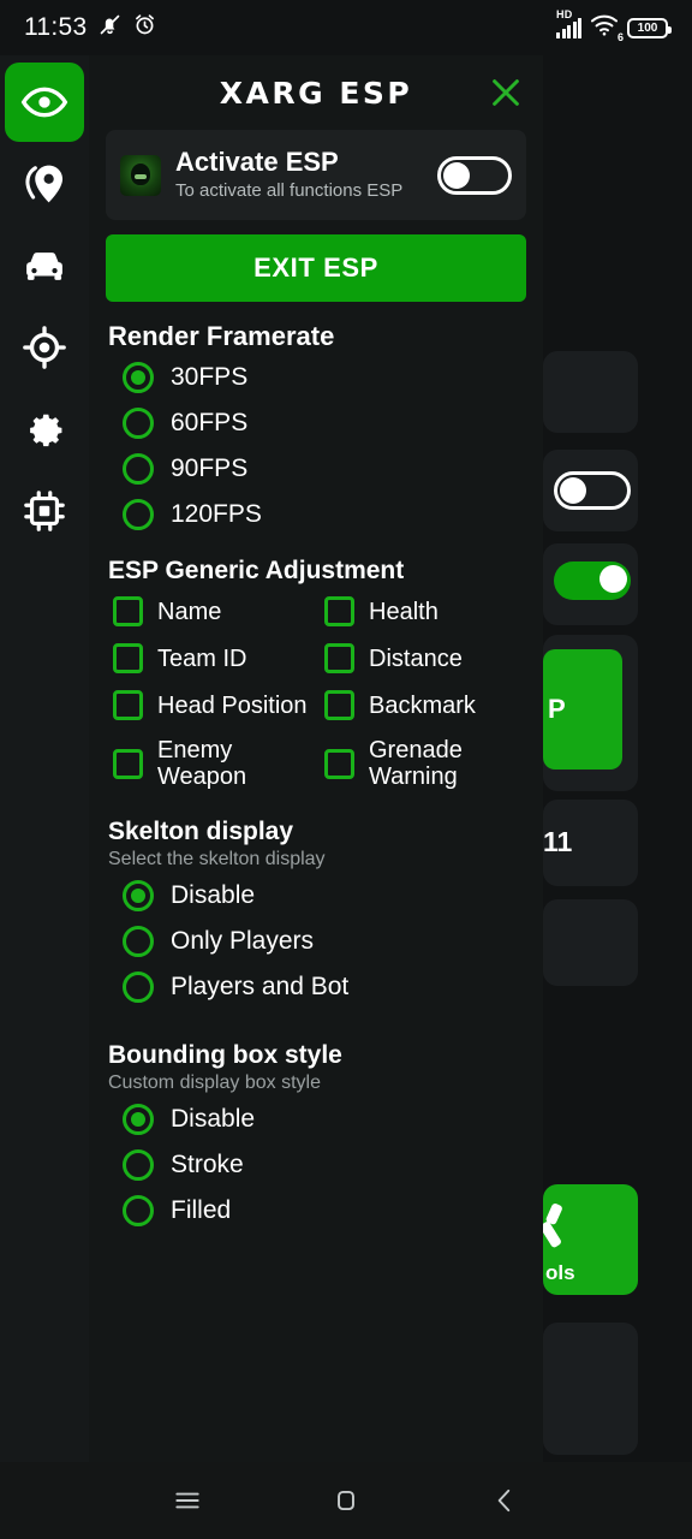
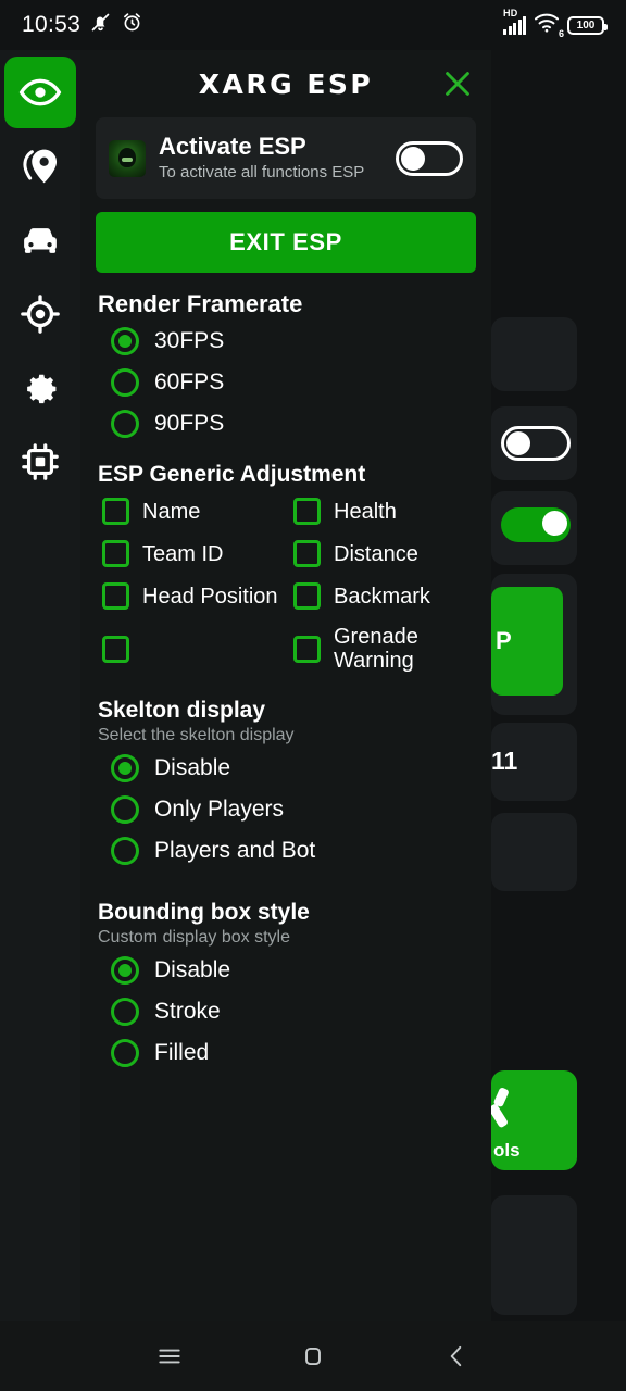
  P
  11
  ols
- 11:53
+ 10:53
  HD
  6
  100
  XARG ESP
  Activate ESP
  To activate all functions ESP
  EXIT ESP
  Render Framerate
  30FPS
  60FPS
  90FPS
- 120FPS
  ESP Generic Adjustment
  Name
  Health
  Team ID
  Distance
  Head Position
  Backmark
- Enemy Weapon
  Grenade Warning
  Skelton display
  Select the skelton display
  Disable
  Only Players
  Players and Bot
  Bounding box style
  Custom display box style
  Disable
  Stroke
  Filled
